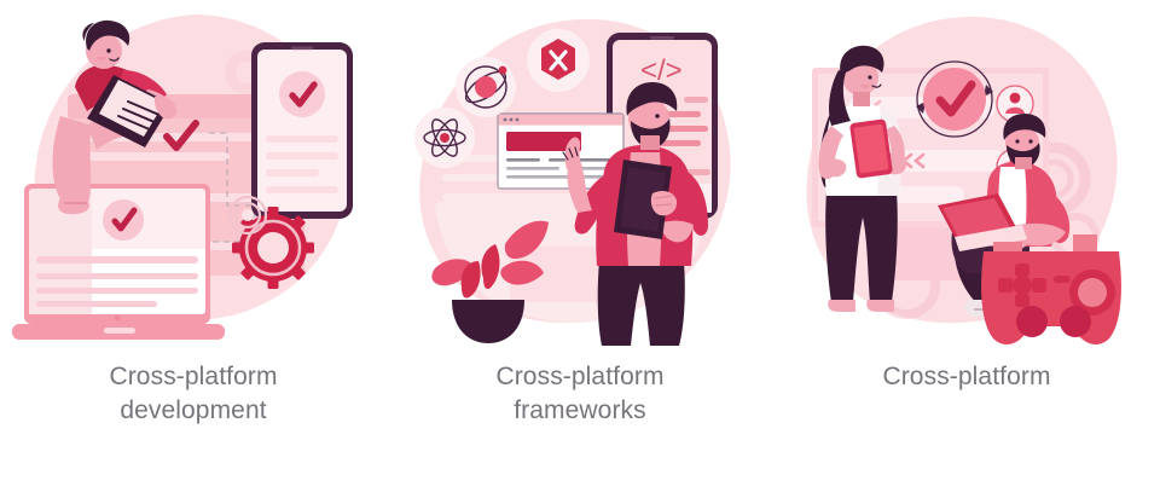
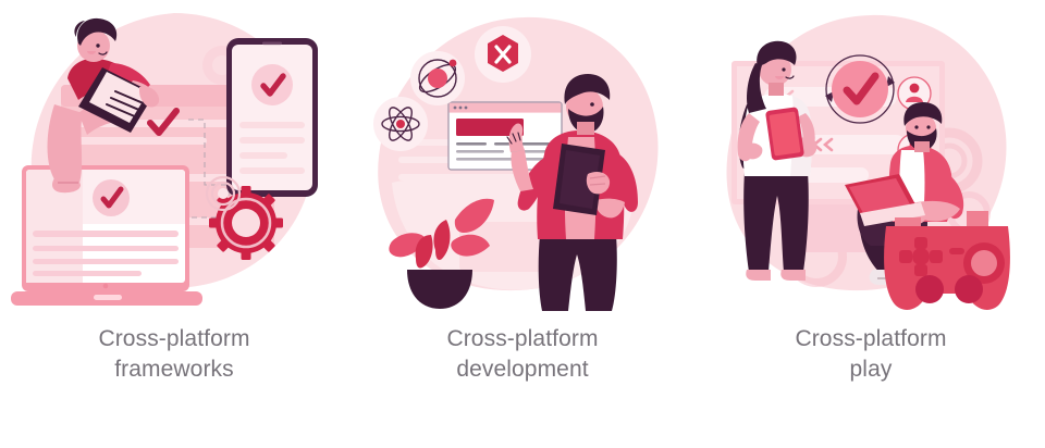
  Cross-platform
- development
+ frameworks
- </>
  Cross-platform
- frameworks
+ development
  Cross-platform
+ play
